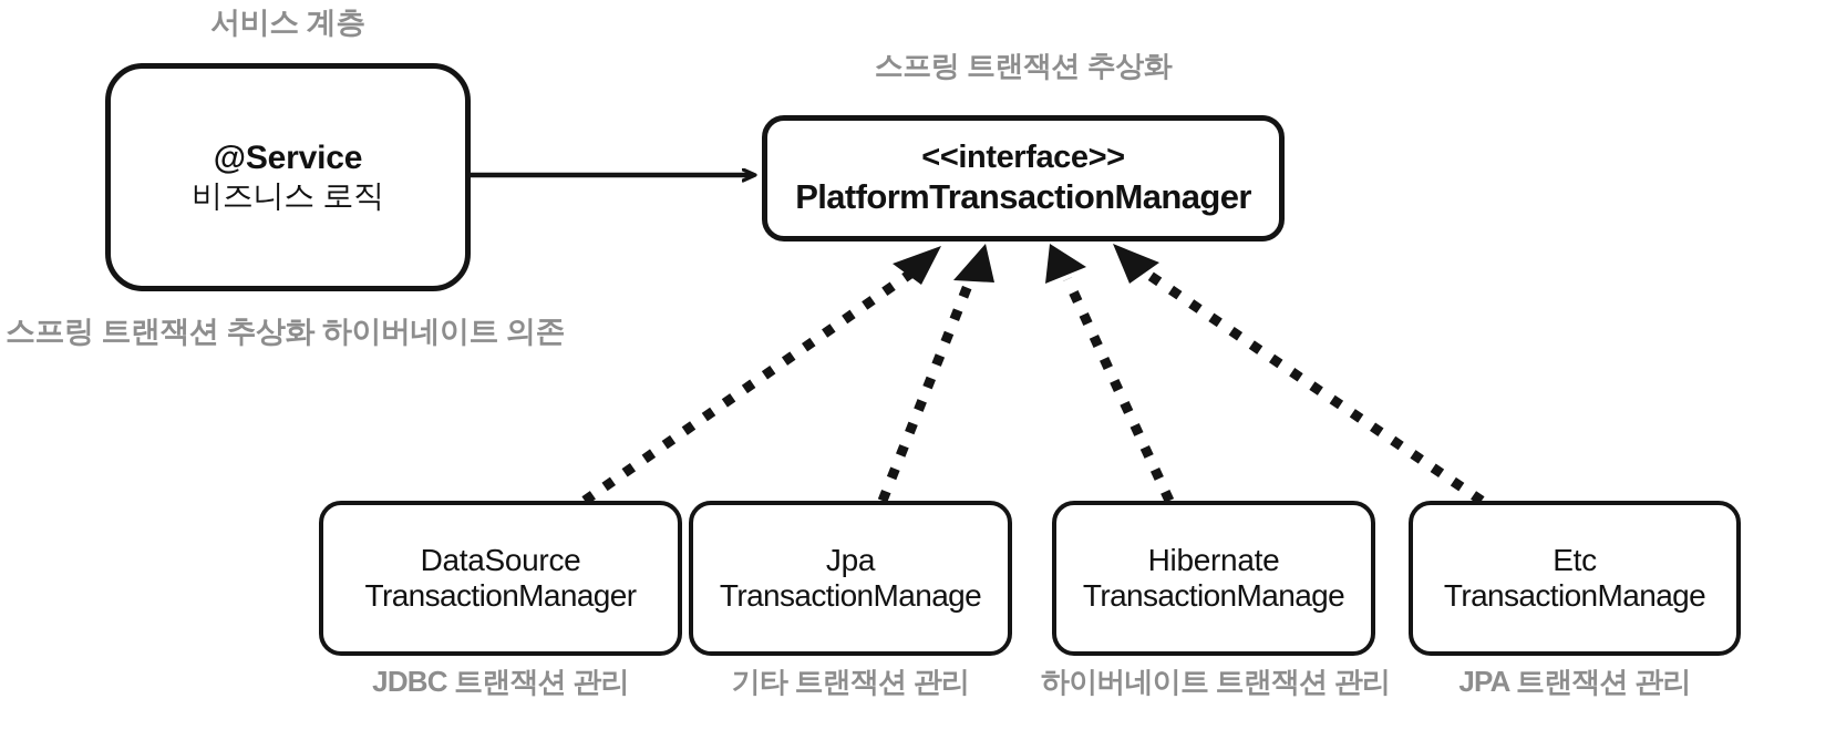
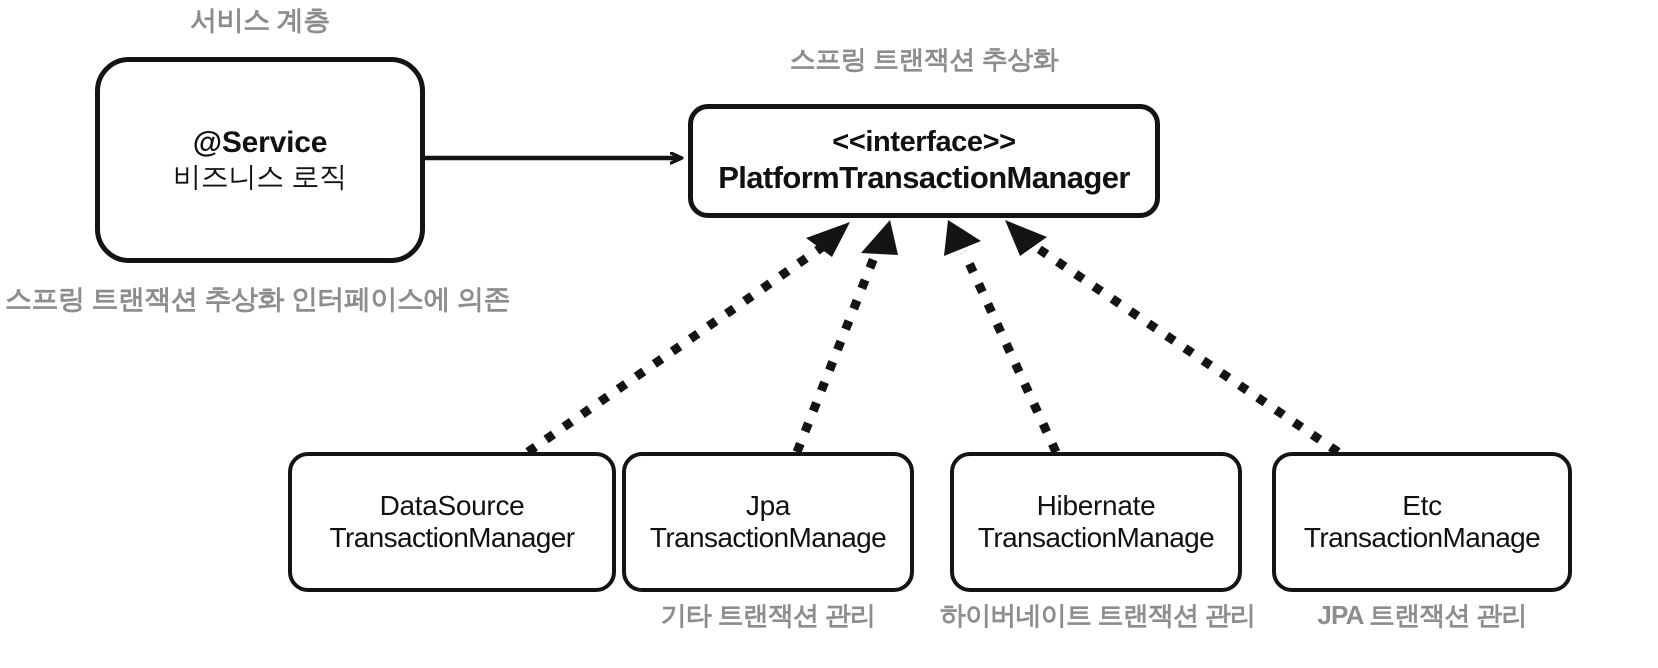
  서비스 계층
  스프링 트랜잭션 추상화
- 스프링 트랜잭션 추상화 하이버네이트 의존
+ 스프링 트랜잭션 추상화 인터페이스에 의존
  @Service
  비즈니스 로직
  <<interface>>
  PlatformTransactionManager
  DataSource
  TransactionManager
  Jpa
  TransactionManage
  Hibernate
  TransactionManage
  Etc
  TransactionManage
- JDBC 트랜잭션 관리
  기타 트랜잭션 관리
  하이버네이트 트랜잭션 관리
  JPA 트랜잭션 관리
